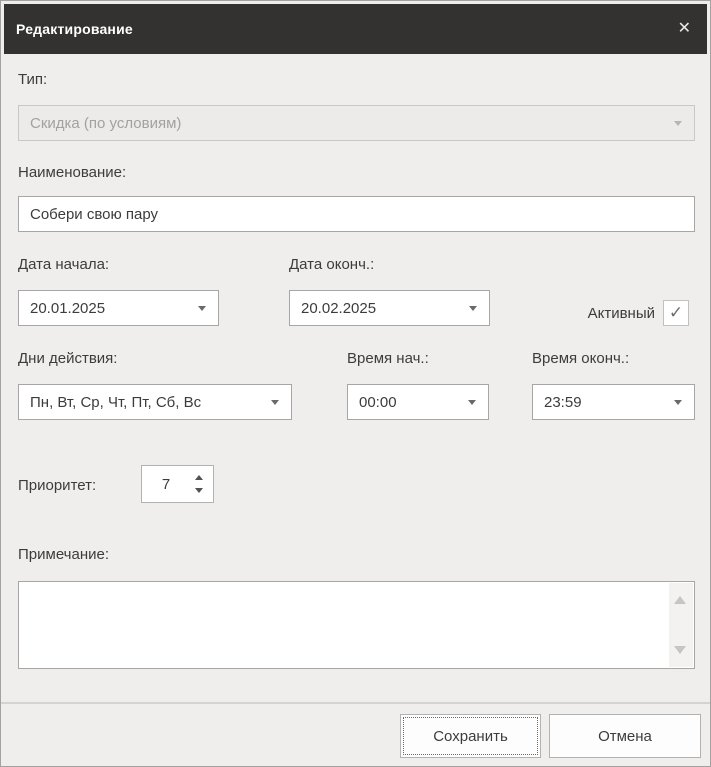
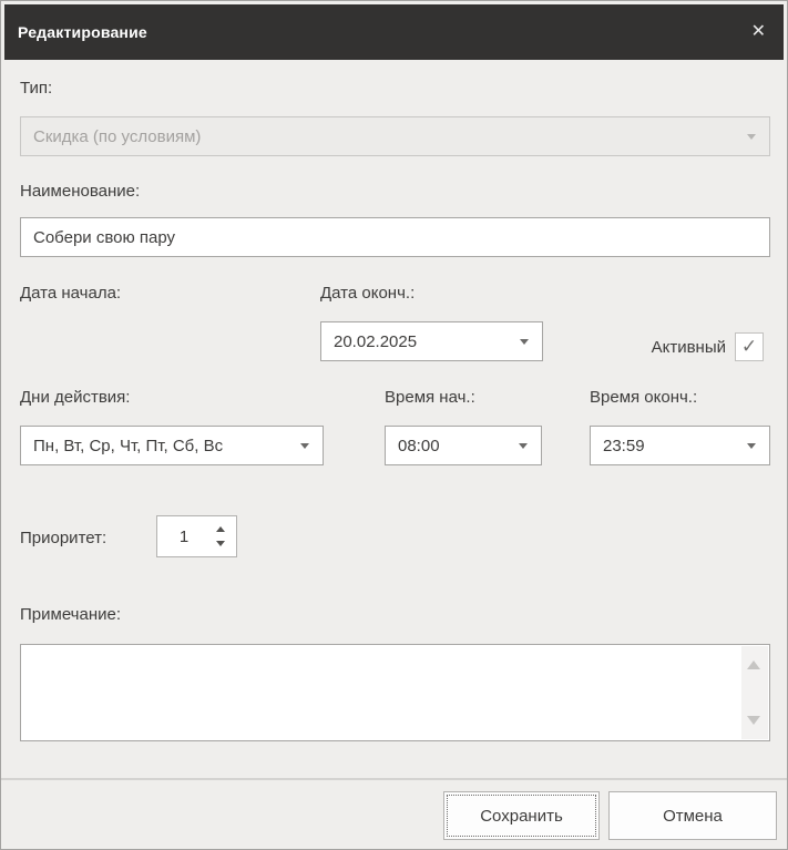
  Редактирование
  ✕
  Тип:
  Скидка (по условиям)
  Наименование:
  Собери свою пару
  Дата начала:
  Дата оконч.:
- 20.01.2025
  20.02.2025
  Активный
  ✓
  Дни действия:
  Время нач.:
  Время оконч.:
  Пн, Вт, Ср, Чт, Пт, Сб, Вс
- 00:00
+ 08:00
  23:59
  Приоритет:
- 7
+ 1
  Примечание:
  Сохранить
  Отмена
